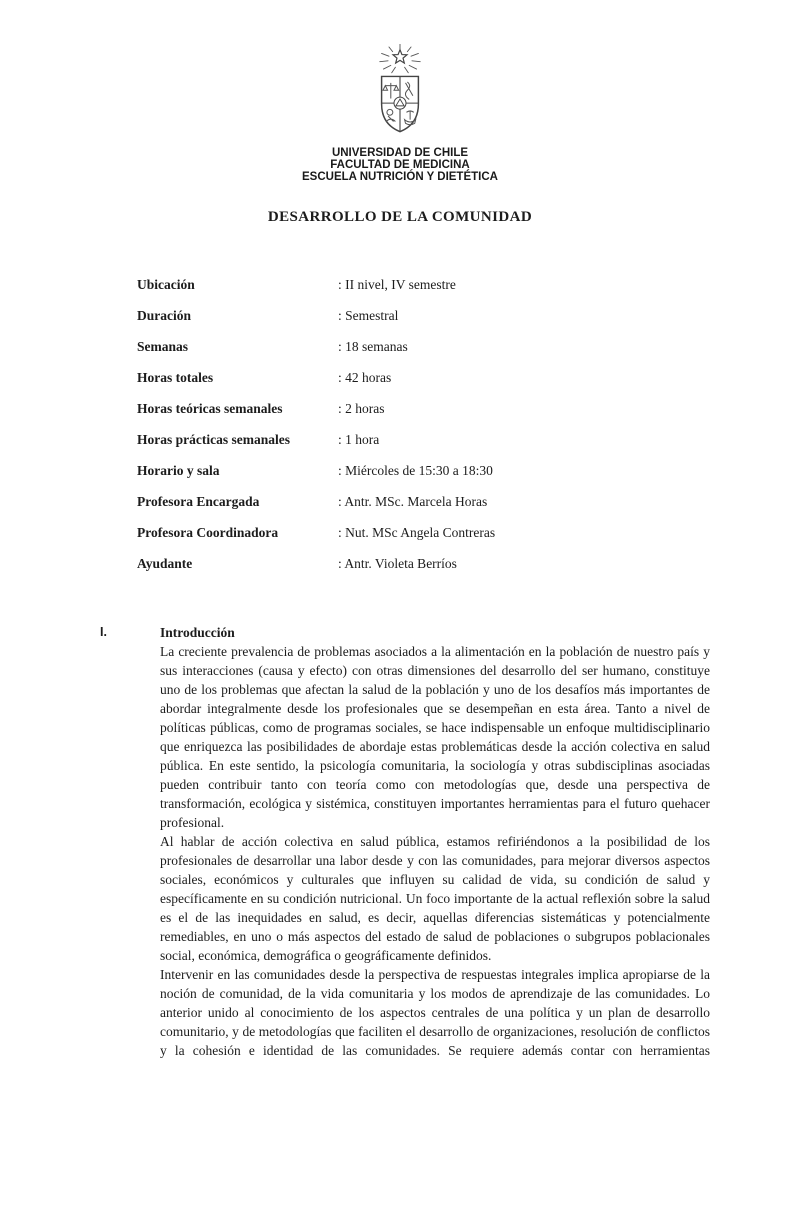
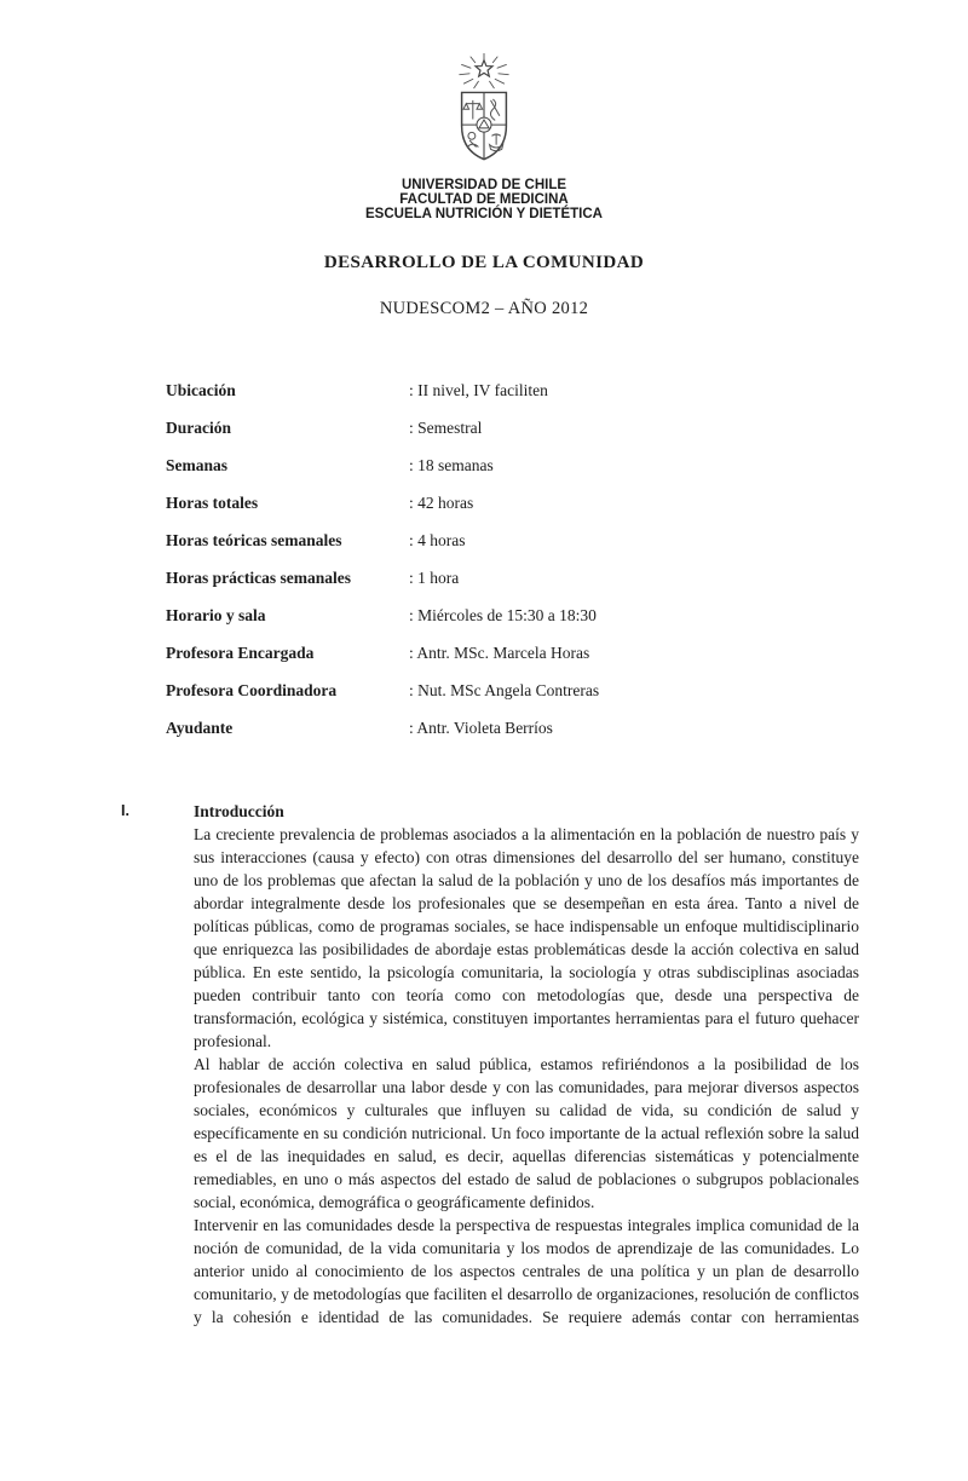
  UNIVERSIDAD DE CHILE
  FACULTAD DE MEDICINA
  ESCUELA NUTRICIÓN Y DIETÉTICA
  DESARROLLO DE LA COMUNIDAD
+ NUDESCOM2 – AÑO 2012
  Ubicación
- : II nivel, IV semestre
+ : II nivel, IV faciliten
  Duración
  : Semestral
  Semanas
  : 18 semanas
  Horas totales
  : 42 horas
  Horas teóricas semanales
- : 2 horas
+ : 4 horas
  Horas prácticas semanales
  : 1 hora
  Horario y sala
  : Miércoles de 15:30 a 18:30
  Profesora Encargada
  : Antr. MSc. Marcela Horas
  Profesora Coordinadora
  : Nut. MSc Angela Contreras
  Ayudante
  : Antr. Violeta Berríos
  I.
  Introducción
  La creciente prevalencia de problemas asociados a la alimentación en la población de nuestro país y sus interacciones (causa y efecto) con otras dimensiones del desarrollo del ser humano, constituye uno de los problemas que afectan la salud de la población y uno de los desafíos más importantes de abordar integralmente desde los profesionales que se desempeñan en esta área. Tanto a nivel de políticas públicas, como de programas sociales, se hace indispensable un enfoque multidisciplinario que enriquezca las posibilidades de abordaje estas problemáticas desde la acción colectiva en salud pública. En este sentido, la psicología comunitaria, la sociología y otras subdisciplinas asociadas pueden contribuir tanto con teoría como con metodologías que, desde una perspectiva de transformación, ecológica y sistémica, constituyen importantes herramientas para el futuro quehacer profesional.
  Al hablar de acción colectiva en salud pública, estamos refiriéndonos a la posibilidad de los profesionales de desarrollar una labor desde y con las comunidades, para mejorar diversos aspectos sociales, económicos y culturales que influyen su calidad de vida, su condición de salud y específicamente en su condición nutricional. Un foco importante de la actual reflexión sobre la salud es el de las inequidades en salud, es decir, aquellas diferencias sistemáticas y potencialmente remediables, en uno o más aspectos del estado de salud de poblaciones o subgrupos poblacionales social, económica, demográfica o geográficamente definidos.
- Intervenir en las comunidades desde la perspectiva de respuestas integrales implica apropiarse de la noción de comunidad, de la vida comunitaria y los modos de aprendizaje de las comunidades. Lo anterior unido al conocimiento de los aspectos centrales de una política y un plan de desarrollo comunitario, y de metodologías que faciliten el desarrollo de organizaciones, resolución de conflictos y la cohesión e identidad de las comunidades. Se requiere además contar con herramientas
+ Intervenir en las comunidades desde la perspectiva de respuestas integrales implica comunidad de la noción de comunidad, de la vida comunitaria y los modos de aprendizaje de las comunidades. Lo anterior unido al conocimiento de los aspectos centrales de una política y un plan de desarrollo comunitario, y de metodologías que faciliten el desarrollo de organizaciones, resolución de conflictos y la cohesión e identidad de las comunidades. Se requiere además contar con herramientas
